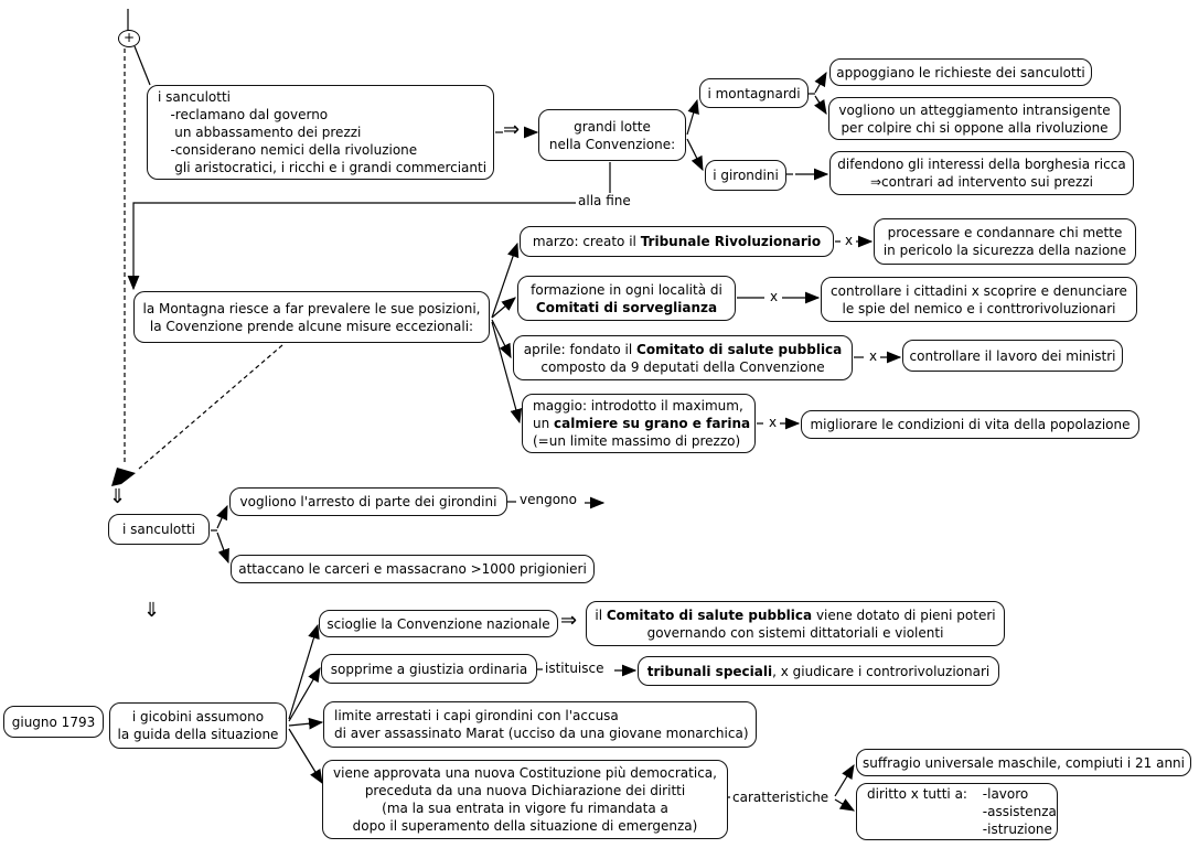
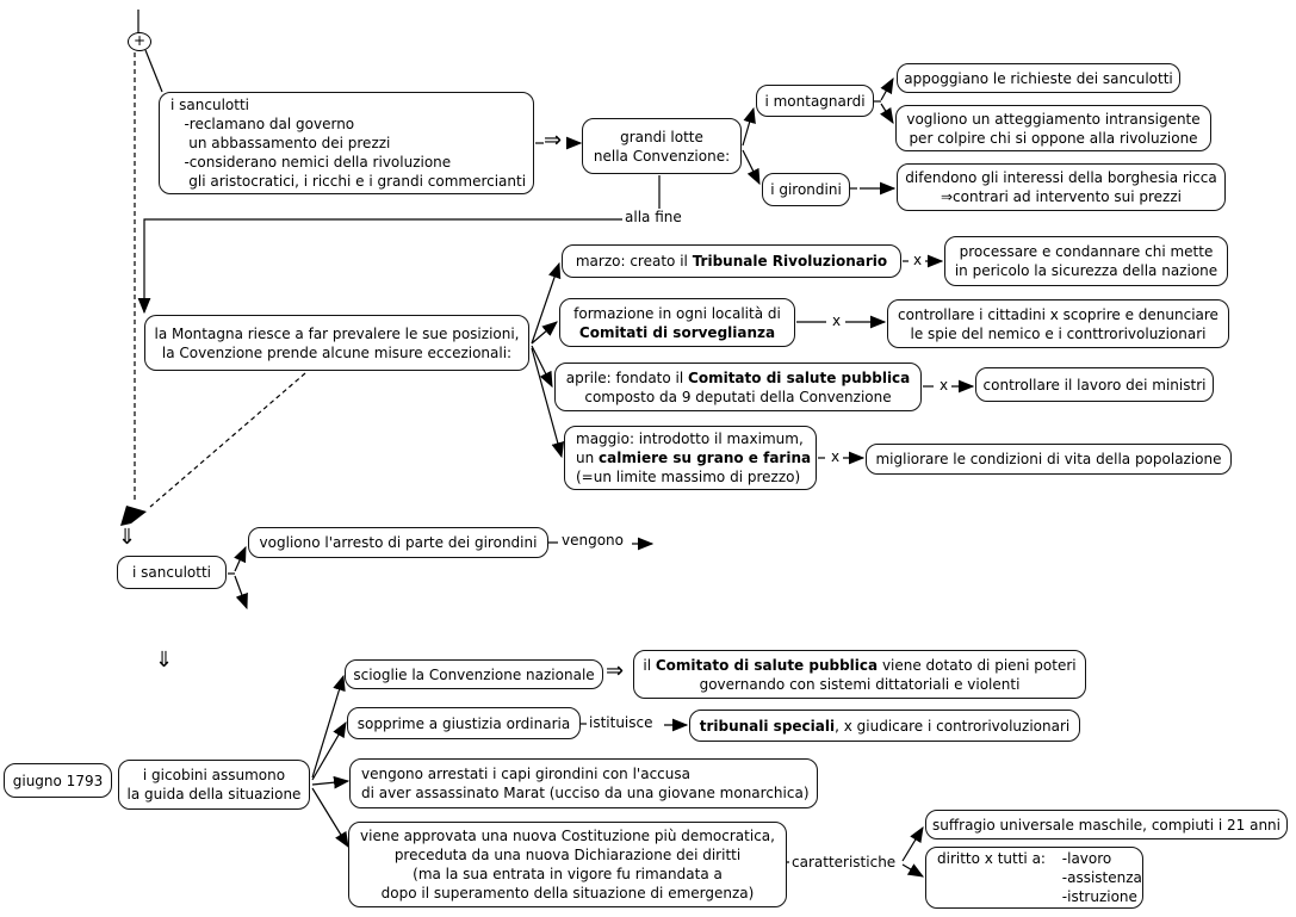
  +
  ⇓
  ⇓
  ⇒
  ⇒
  alla fine
  vengono
  istituisce
  caratteristiche
  x
  x
  x
  x
  i sanculotti
  -reclamano dal governo
  un abbassamento dei prezzi
  -considerano nemici della rivoluzione
  gli aristocratici, i ricchi e i grandi commercianti
  grandi lotte
  nella Convenzione:
  i montagnardi
  i girondini
  appoggiano le richieste dei sanculotti
  vogliono un atteggiamento intransigente
  per colpire chi si oppone alla rivoluzione
  difendono gli interessi della borghesia ricca
  ⇒contrari ad intervento sui prezzi
  la Montagna riesce a far prevalere le sue posizioni,
  la Covenzione prende alcune misure eccezionali:
  marzo: creato il Tribunale Rivoluzionario
  formazione in ogni località di
  Comitati di sorveglianza
  aprile: fondato il Comitato di salute pubblica
  composto da 9 deputati della Convenzione
  maggio: introdotto il maximum,
  un calmiere su grano e farina
  (=un limite massimo di prezzo)
  processare e condannare chi mette
  in pericolo la sicurezza della nazione
  controllare i cittadini x scoprire e denunciare
  le spie del nemico e i conttrorivoluzionari
  controllare il lavoro dei ministri
  migliorare le condizioni di vita della popolazione
  i sanculotti
  vogliono l'arresto di parte dei girondini
- attaccano le carceri e massacrano >1000 prigionieri
  giugno 1793
  i gicobini assumono
  la guida della situazione
  scioglie la Convenzione nazionale
  il Comitato di salute pubblica viene dotato di pieni poteri
  governando con sistemi dittatoriali e violenti
  sopprime a giustizia ordinaria
  tribunali speciali, x giudicare i controrivoluzionari
- limite arrestati i capi girondini con l'accusa
+ vengono arrestati i capi girondini con l'accusa
  di aver assassinato Marat (ucciso da una giovane monarchica)
  viene approvata una nuova Costituzione più democratica,
  preceduta da una nuova Dichiarazione dei diritti
  (ma la sua entrata in vigore fu rimandata a
  dopo il superamento della situazione di emergenza)
  suffragio universale maschile, compiuti i 21 anni
  diritto x tutti a:
  -lavoro
  -assistenza
  -istruzione
